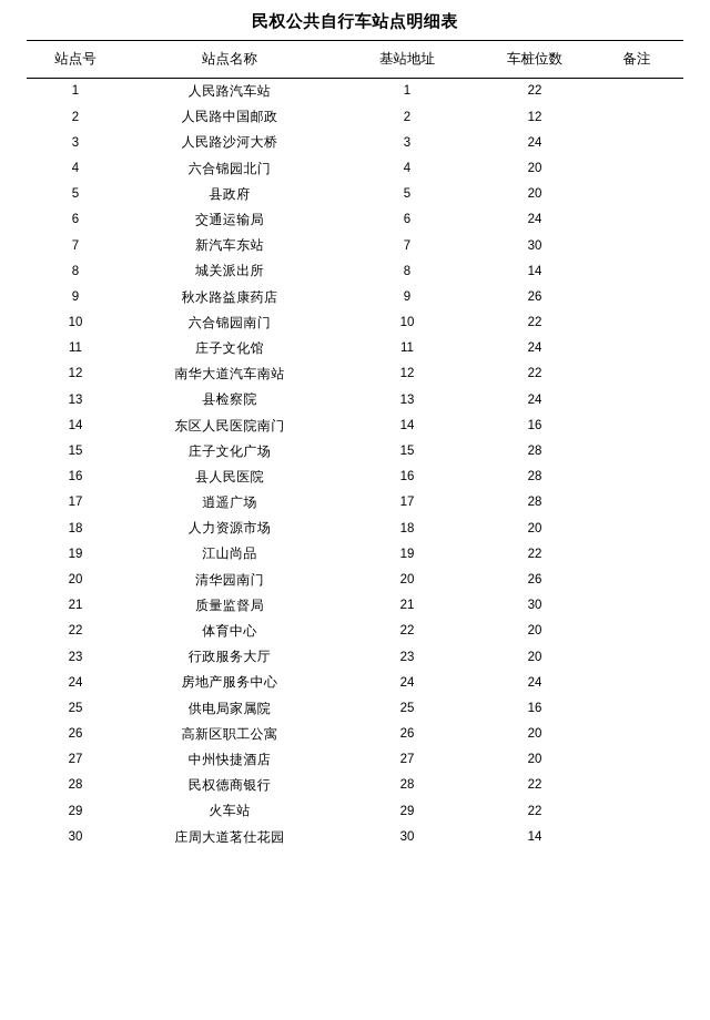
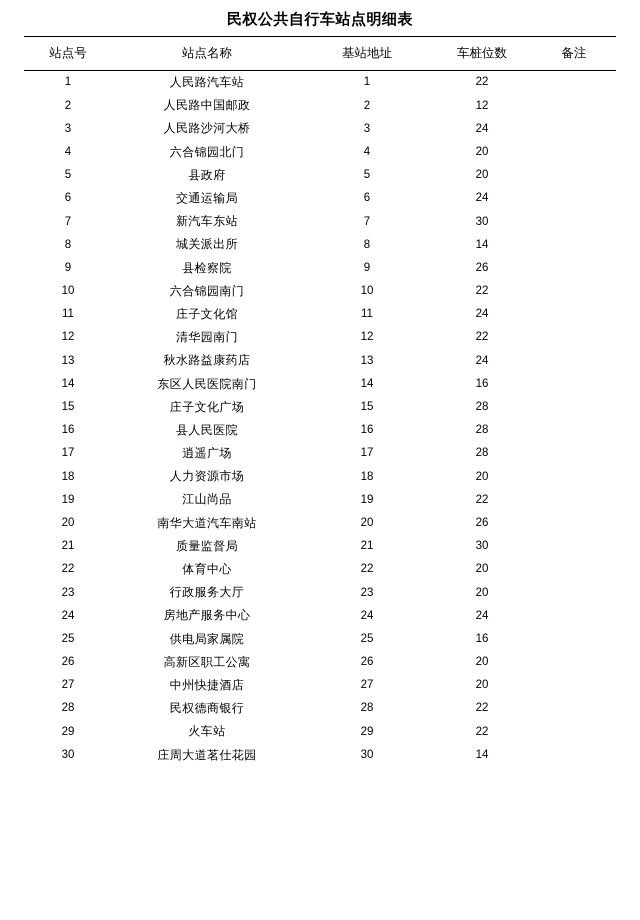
  民权公共自行车站点明细表
  站点号	站点名称	基站地址	车桩位数	备注
  1	人民路汽车站	1	22
  2	人民路中国邮政	2	12
  3	人民路沙河大桥	3	24
  4	六合锦园北门	4	20
  5	县政府	5	20
  6	交通运输局	6	24
  7	新汽车东站	7	30
  8	城关派出所	8	14
- 9	秋水路益康药店	9	26
+ 9	县检察院	9	26
  10	六合锦园南门	10	22
  11	庄子文化馆	11	24
- 12	南华大道汽车南站	12	22
+ 12	清华园南门	12	22
- 13	县检察院	13	24
+ 13	秋水路益康药店	13	24
  14	东区人民医院南门	14	16
  15	庄子文化广场	15	28
  16	县人民医院	16	28
  17	逍遥广场	17	28
  18	人力资源市场	18	20
  19	江山尚品	19	22
- 20	清华园南门	20	26
+ 20	南华大道汽车南站	20	26
  21	质量监督局	21	30
  22	体育中心	22	20
  23	行政服务大厅	23	20
  24	房地产服务中心	24	24
  25	供电局家属院	25	16
  26	高新区职工公寓	26	20
  27	中州快捷酒店	27	20
  28	民权德商银行	28	22
  29	火车站	29	22
  30	庄周大道茗仕花园	30	14
